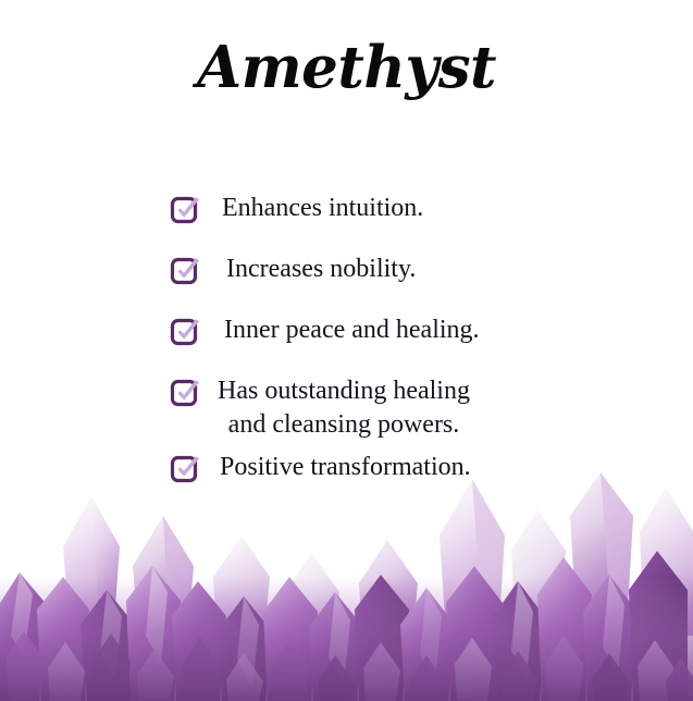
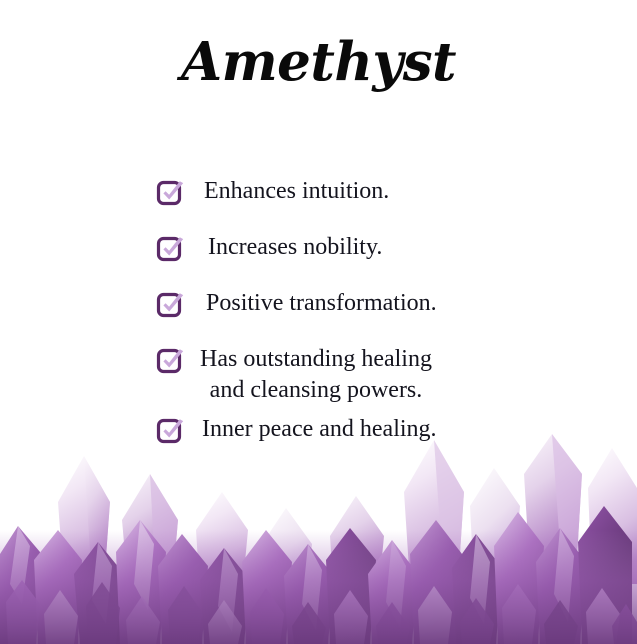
  Amethyst
  Enhances intuition.
  Increases nobility.
- Inner peace and healing.
+ Positive transformation.
  Has outstanding healing
  and cleansing powers.
- Positive transformation.
+ Inner peace and healing.
